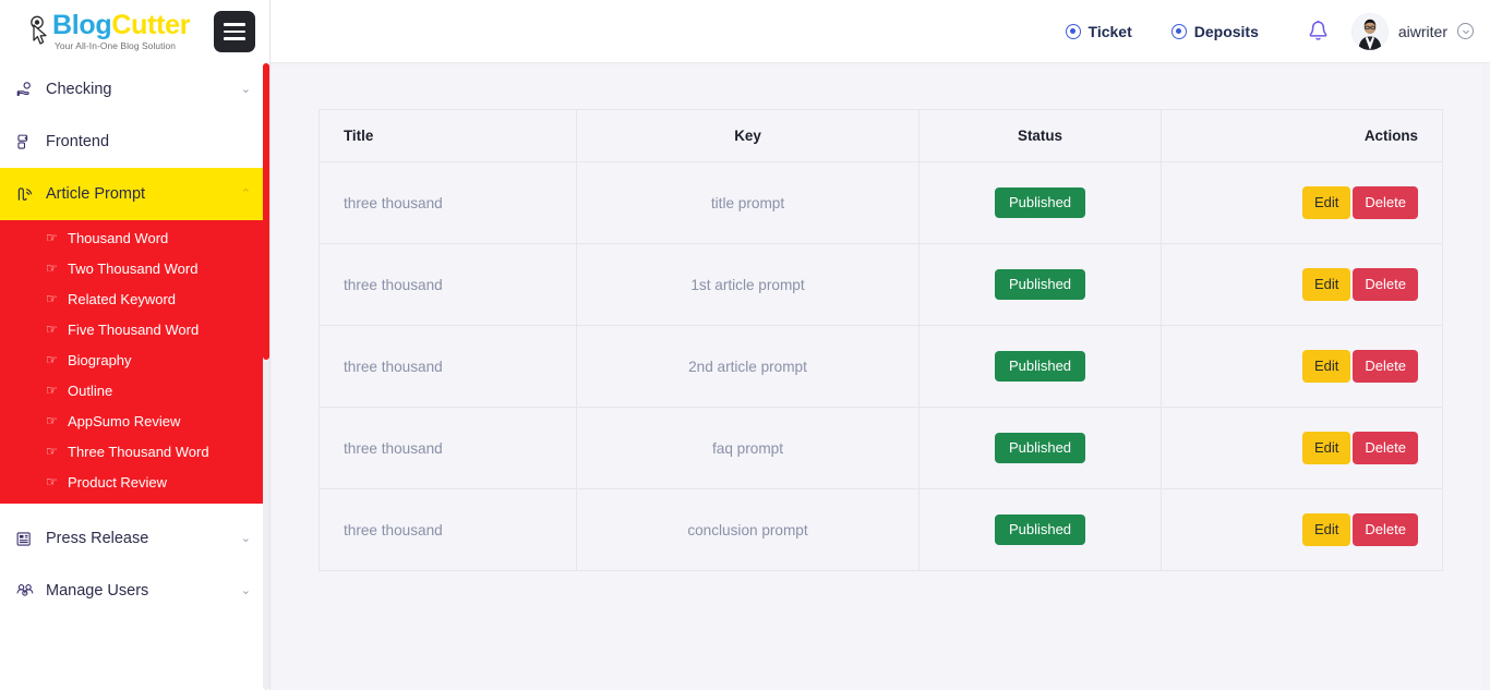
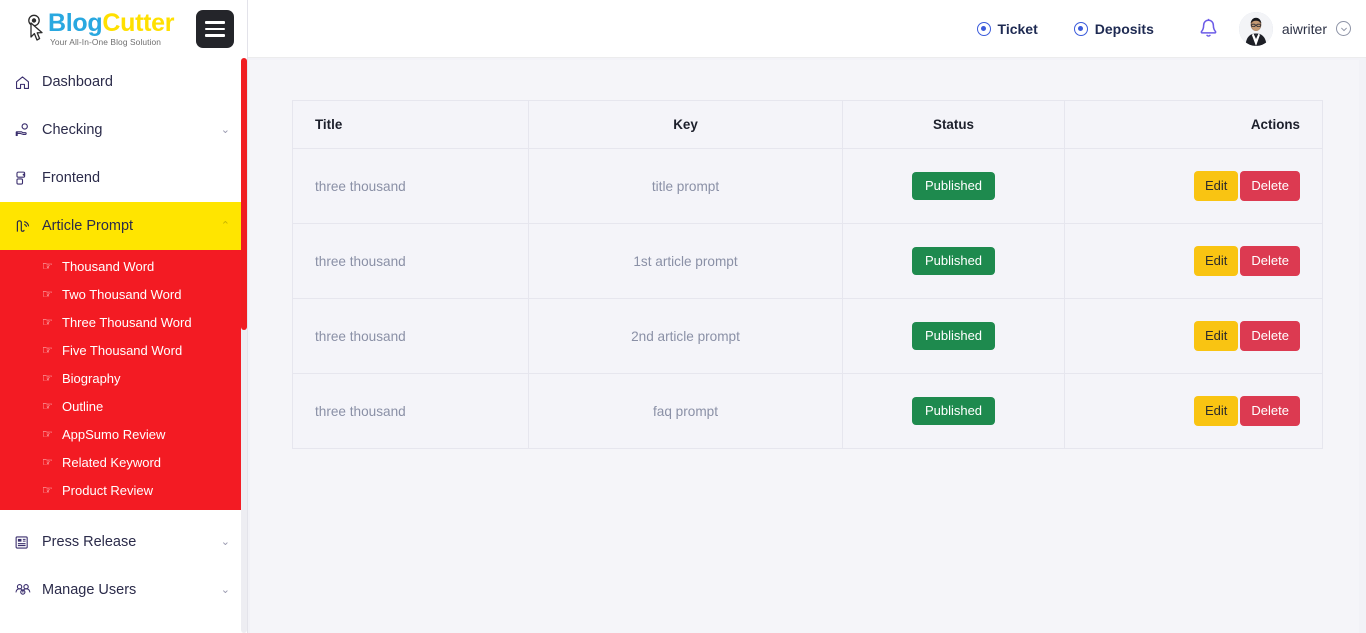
  BlogCutter
  Your All-In-One Blog Solution
+ Dashboard
  Checking
  ⌄
  Frontend
  Article Prompt
  ⌃
  ☞
  Thousand Word
  ☞
  Two Thousand Word
  ☞
- Related Keyword
+ Three Thousand Word
  ☞
  Five Thousand Word
  ☞
  Biography
  ☞
  Outline
  ☞
  AppSumo Review
  ☞
- Three Thousand Word
+ Related Keyword
  ☞
  Product Review
  Press Release
  ⌄
  Manage Users
  ⌄
  Ticket
  Deposits
  aiwriter
  Title	Key	Status	Actions
  three thousand	title prompt	Published	Edit Delete
  three thousand	1st article prompt	Published	Edit Delete
  three thousand	2nd article prompt	Published	Edit Delete
  three thousand	faq prompt	Published	Edit Delete
- three thousand	conclusion prompt	Published	Edit Delete
